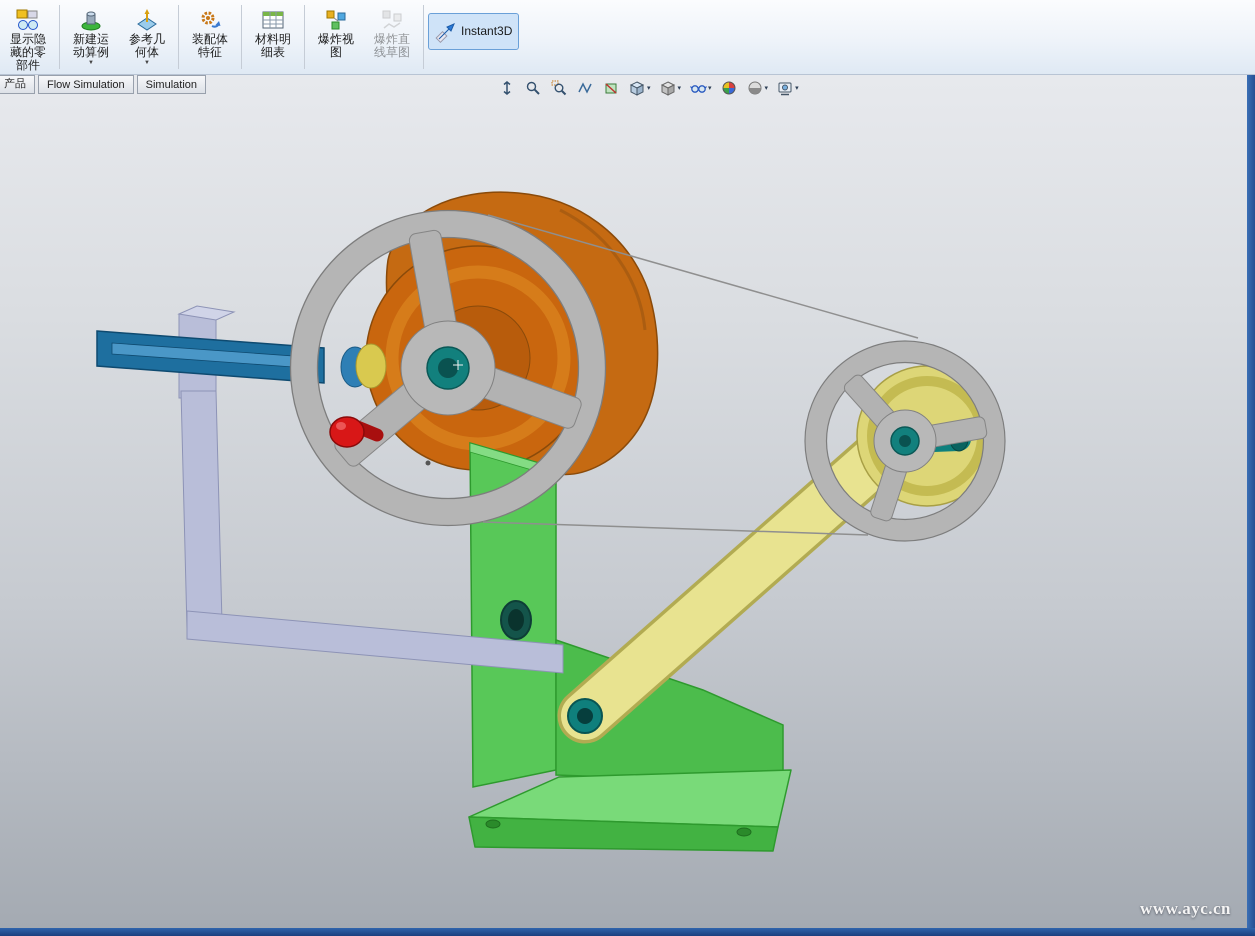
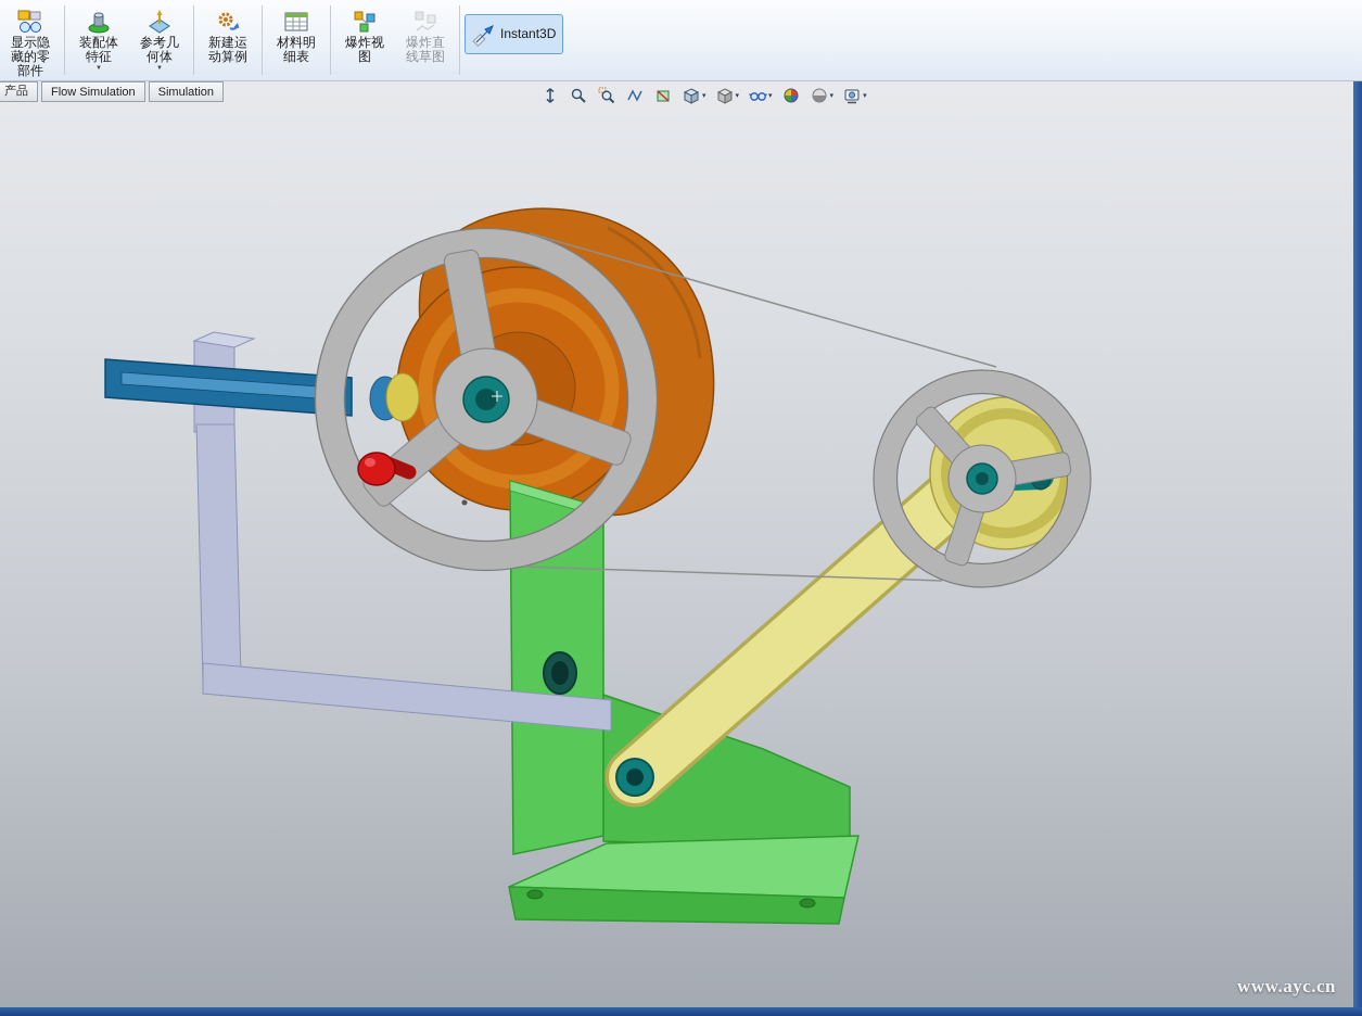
  显示隐藏的零部件
- 新建运动算例
+ 装配体特征
  参考几何体
- 装配体特征
+ 新建运动算例
  材料明细表
  爆炸视图
  爆炸直线草图
  Instant3D
  产品
  Flow Simulation
  Simulation
  www.ayc.cn
